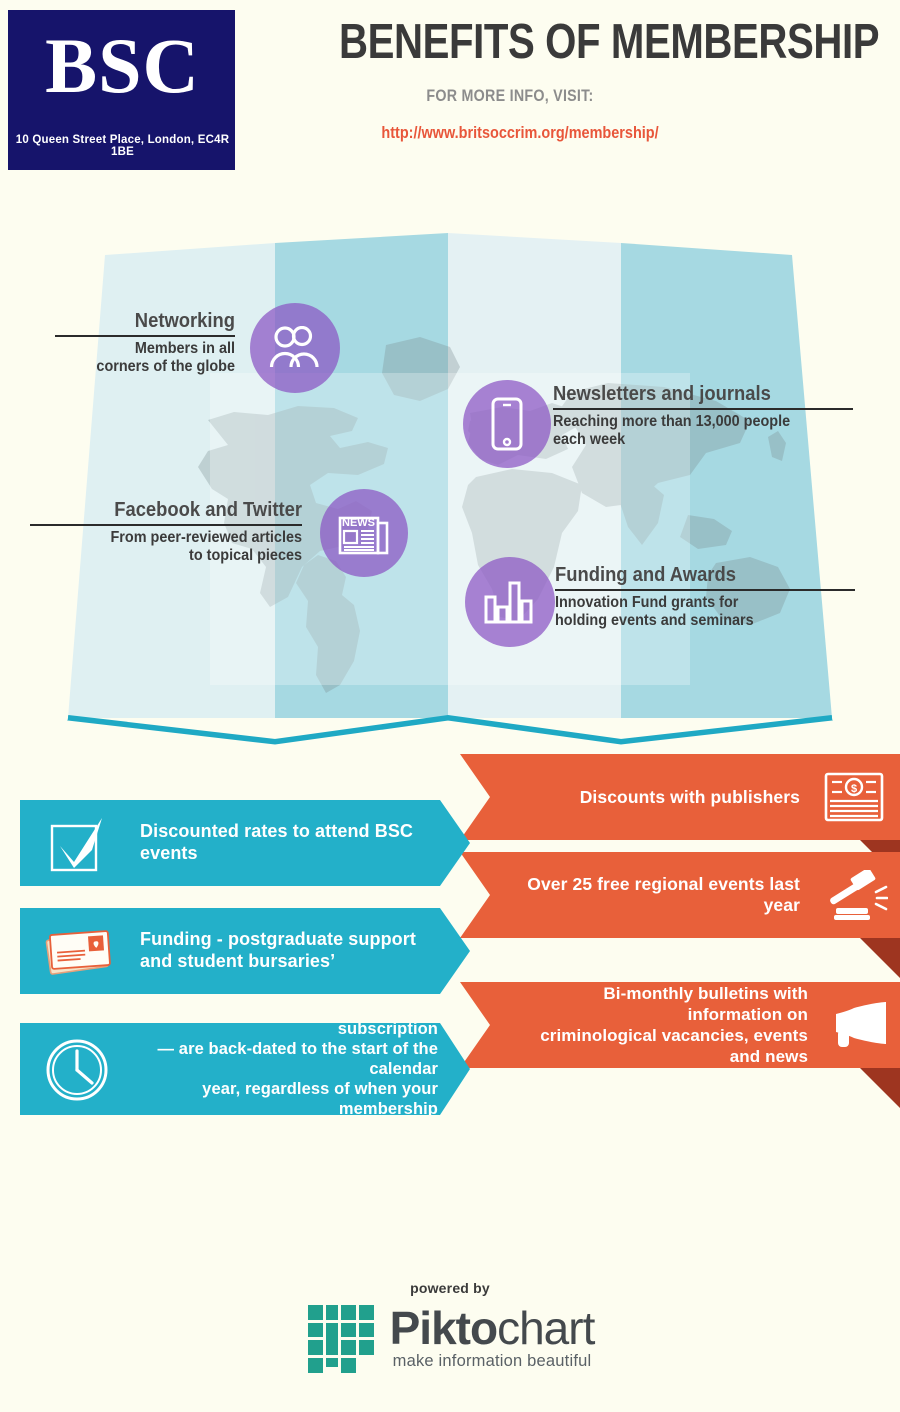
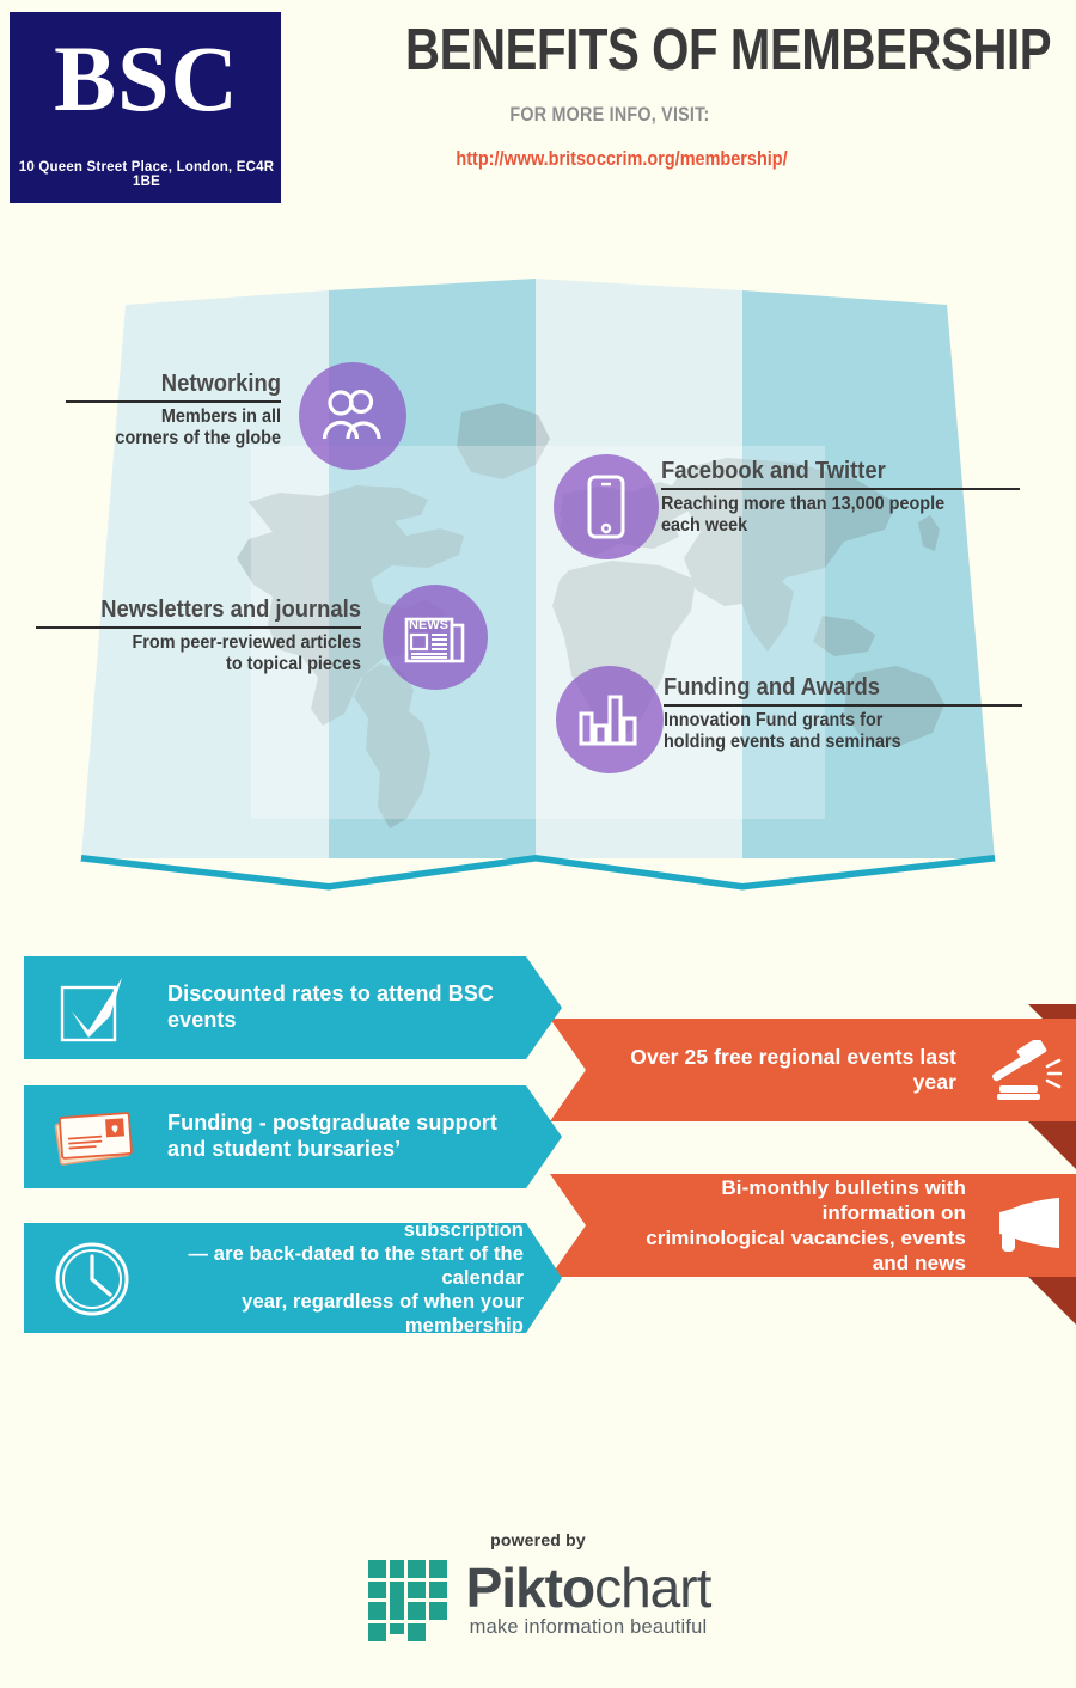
  BSC
  10 Queen Street Place, London, EC4R 1BE
  BENEFITS OF MEMBERSHIP
  FOR MORE INFO, VISIT:
  http://www.britsoccrim.org/membership/
  Networking
  Members in all
  corners of the globe
- Facebook and Twitter
+ Newsletters and journals
  From peer-reviewed articles
  to topical pieces
  NEWS
- Newsletters and journals
+ Facebook and Twitter
  Reaching more than 13,000 people
  each week
  Funding and Awards
  Innovation Fund grants for
  holding events and seminars
- Discounts with publishers
- $
  Over 25 free regional events last year
  Bi-monthly bulletins with information on
  criminological vacancies, events and news
  Discounted rates to attend BSC
  events
  Funding - postgraduate support
  and student bursaries’
  — are back-dated to the start of the calendar
  year, regardless of when your membership
  powered by
  Piktochart
  make information beautiful
